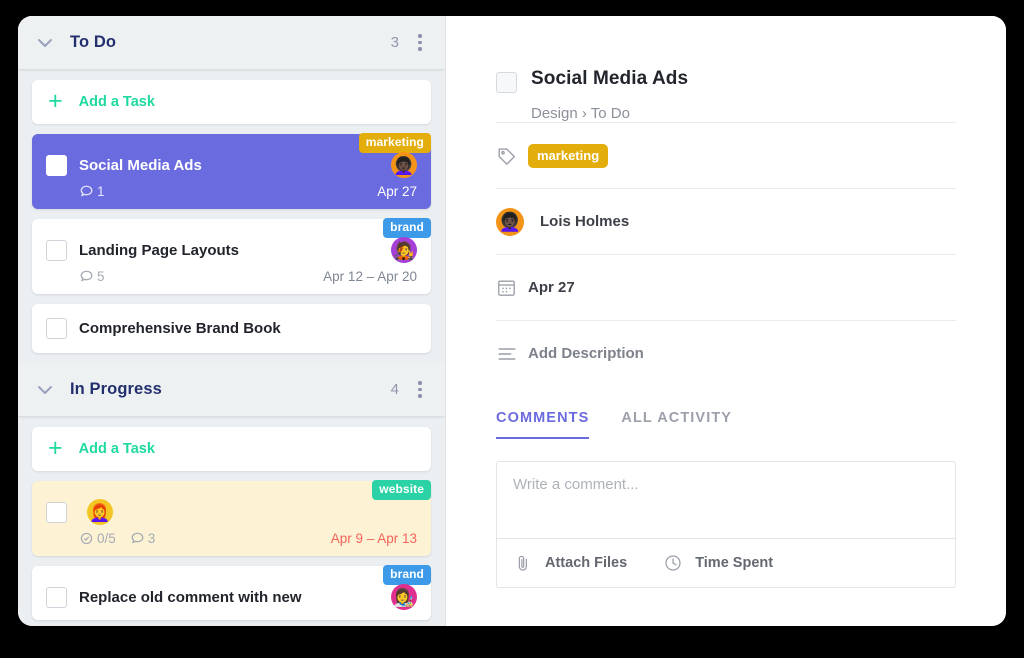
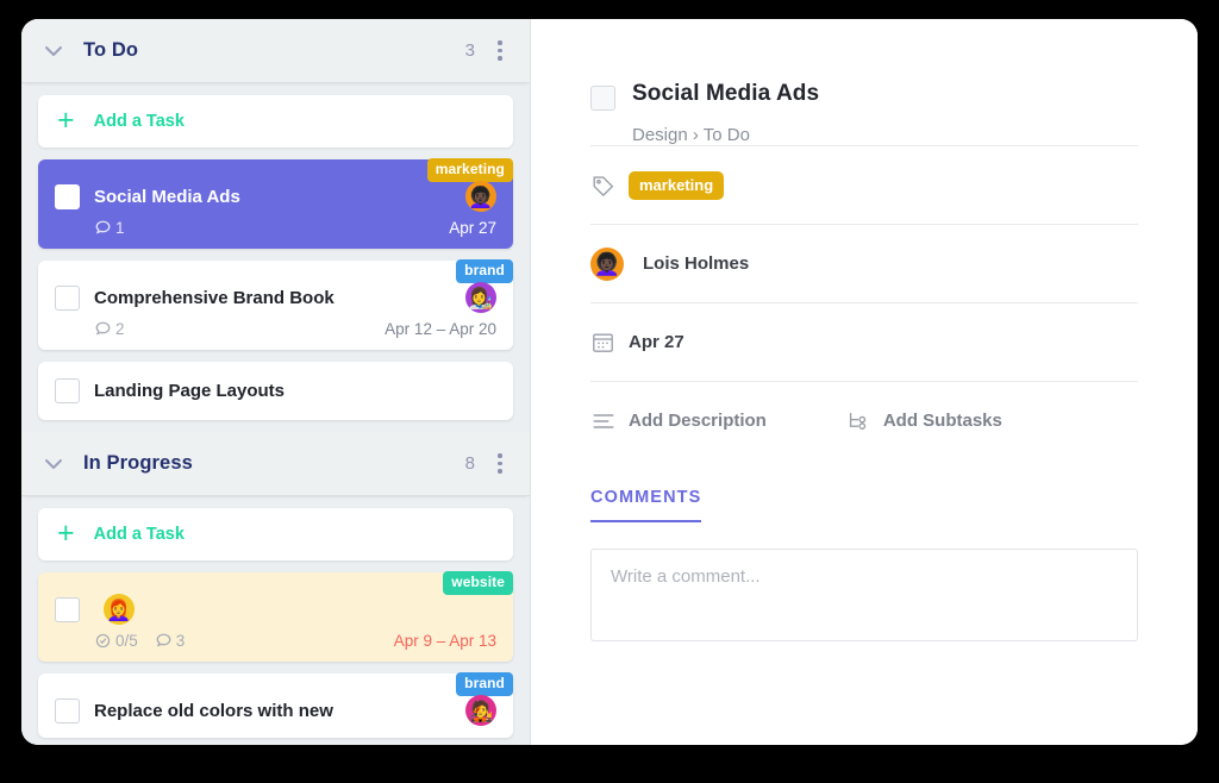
  To Do
  3
  +
  Add a Task
  marketing
  Social Media Ads
  👩🏿‍🦱
  1
  Apr 27
  brand
- Landing Page Layouts
+ Comprehensive Brand Book
- 🧑‍🎤
+ 👩‍🎨
- 5
+ 2
  Apr 12 – Apr 20
- Comprehensive Brand Book
+ Landing Page Layouts
  In Progress
- 4
+ 8
  +
  Add a Task
  website
  👩‍🦰
  0/5
  3
  Apr 9 – Apr 13
  brand
- Replace old comment with new
+ Replace old colors with new
- 👩‍🎨
+ 🧑‍🎤
  Social Media Ads
  Design › To Do
  marketing
  👩🏿‍🦱
  Lois Holmes
  Apr 27
  Add Description
+ Add Subtasks
  COMMENTS
- ALL ACTIVITY
  Write a comment...
- Attach Files
- Time Spent
